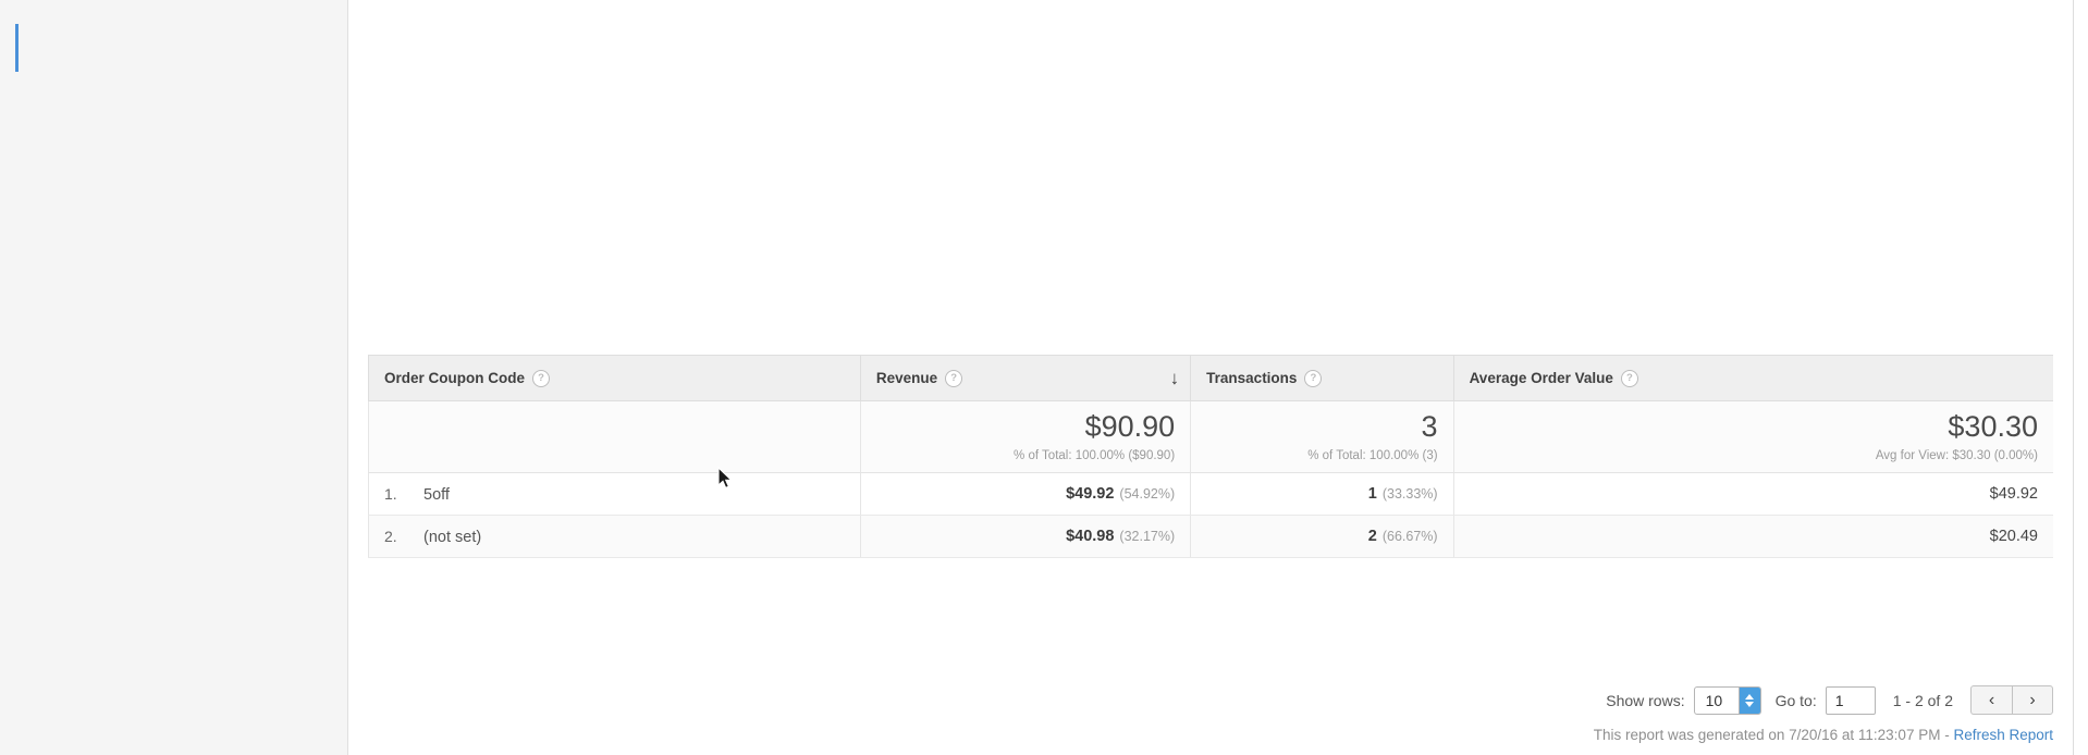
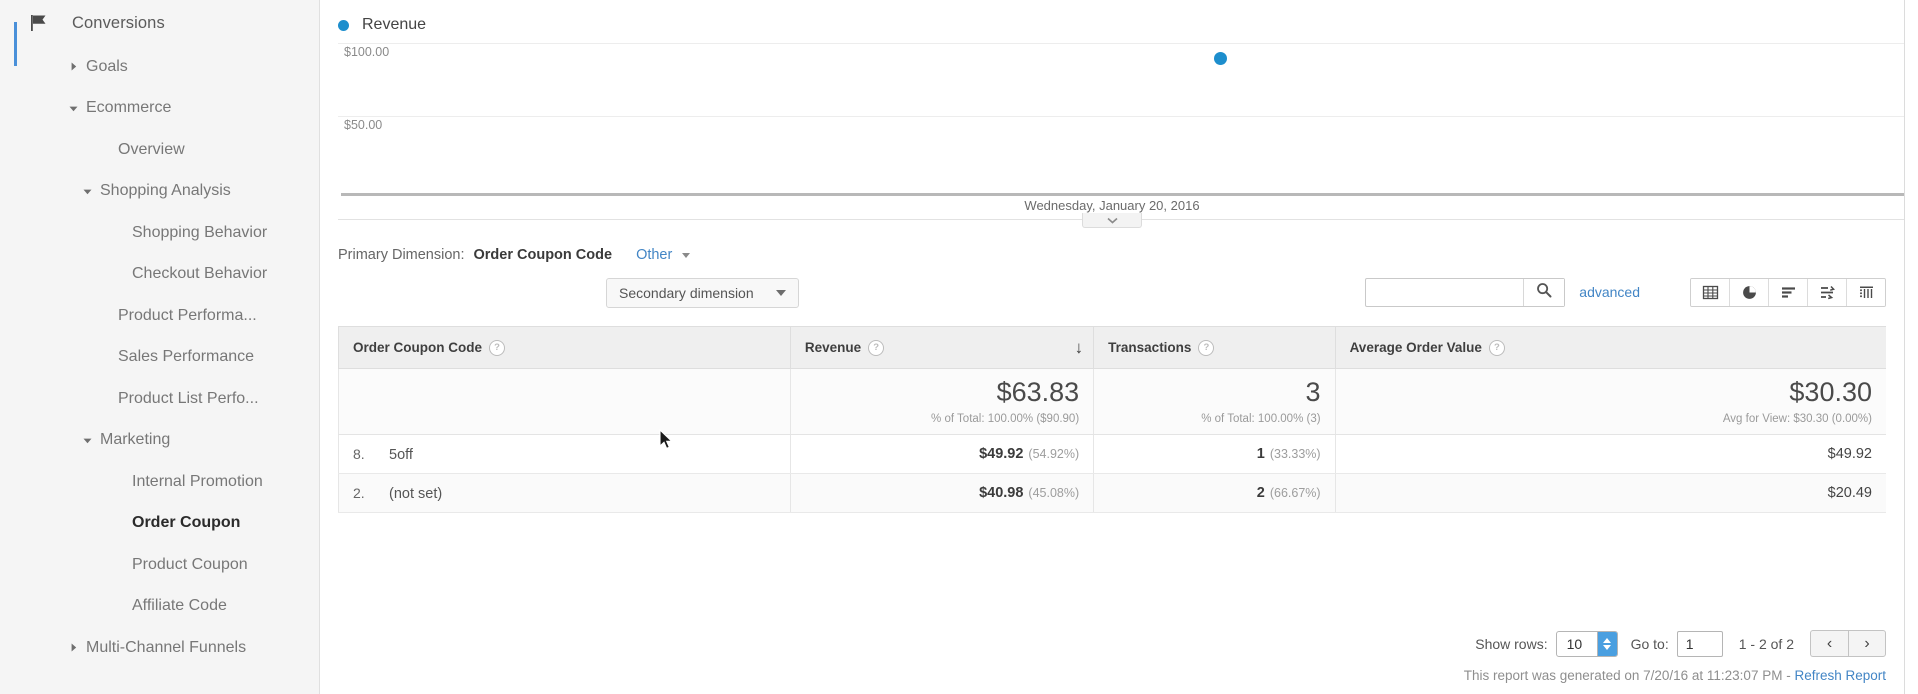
+ Conversions
+ Goals
+ Ecommerce
+ Overview
+ Shopping Analysis
+ Shopping Behavior
+ Checkout Behavior
+ Product Performa...
+ Sales Performance
+ Product List Perfo...
+ Marketing
+ Internal Promotion
+ Order Coupon
+ Product Coupon
+ Affiliate Code
+ Multi-Channel Funnels
+ Revenue
+ $100.00
+ $50.00
+ Wednesday, January 20, 2016
+ Primary Dimension:
+ Order Coupon Code
+ Other
+ Secondary dimension
+ advanced
  Order Coupon Code ?	Revenue ? ↓	Transactions ?	Average Order Value ?
- 	$90.90 % of Total: 100.00% ($90.90)	3 % of Total: 100.00% (3)	$30.30 Avg for View: $30.30 (0.00%)
+ 	$63.83 % of Total: 100.00% ($90.90)	3 % of Total: 100.00% (3)	$30.30 Avg for View: $30.30 (0.00%)
- 1. 5off	$49.92 (54.92%)	1 (33.33%)	$49.92
+ 8. 5off	$49.92 (54.92%)	1 (33.33%)	$49.92
- 2. (not set)	$40.98 (32.17%)	2 (66.67%)	$20.49
+ 2. (not set)	$40.98 (45.08%)	2 (66.67%)	$20.49
  Show rows:
  10
  Go to:
  1
  1 - 2 of 2
  ‹
  ›
  This report was generated on 7/20/16 at 11:23:07 PM - Refresh Report
